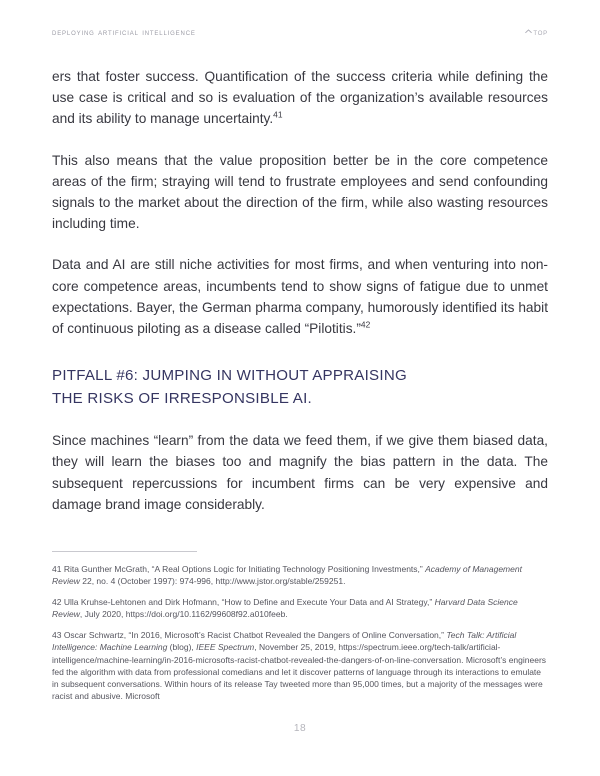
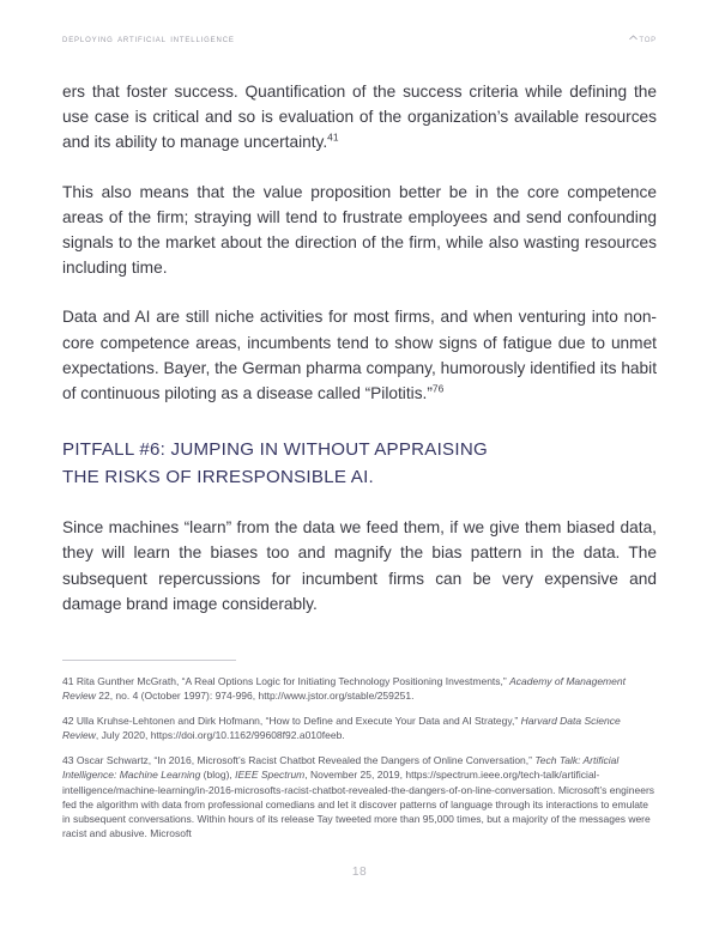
  deploying artificial intelligence
  top
  ers that foster success. Quantification of the success criteria while defining the use case is critical and so is evaluation of the organization’s available resources and its ability to manage uncertainty.41
  This also means that the value proposition better be in the core competence areas of the firm; straying will tend to frustrate employees and send confounding signals to the market about the direction of the firm, while also wasting resources including time.
- Data and AI are still niche activities for most firms, and when venturing into non-core competence areas, incumbents tend to show signs of fatigue due to unmet expectations. Bayer, the German pharma company, humorously identified its habit of continuous piloting as a disease called “Pilotitis.”42
+ Data and AI are still niche activities for most firms, and when venturing into non-core competence areas, incumbents tend to show signs of fatigue due to unmet expectations. Bayer, the German pharma company, humorously identified its habit of continuous piloting as a disease called “Pilotitis.”76
  PITFALL #6: JUMPING IN WITHOUT APPRAISING
  THE RISKS OF IRRESPONSIBLE AI.
  Since machines “learn” from the data we feed them, if we give them biased data, they will learn the biases too and magnify the bias pattern in the data. The subsequent repercussions for incumbent firms can be very expensive and damage brand image considerably.
  41 Rita Gunther McGrath, “A Real Options Logic for Initiating Technology Positioning Investments,” Academy of Management Review 22, no. 4 (October 1997): 974-996, http://www.jstor.org/stable/259251.
  42 Ulla Kruhse-Lehtonen and Dirk Hofmann, “How to Define and Execute Your Data and AI Strategy,” Harvard Data Science Review, July 2020, https://doi.org/10.1162/99608f92.a010feeb.
  43 Oscar Schwartz, “In 2016, Microsoft’s Racist Chatbot Revealed the Dangers of Online Conversation,” Tech Talk: Artificial Intelligence: Machine Learning (blog), IEEE Spectrum, November 25, 2019, https://spectrum.ieee.org/tech-talk/artificial-intelligence/machine-learning/in-2016-microsofts-racist-chatbot-revealed-the-dangers-of-on-line-conversation. Microsoft’s engineers fed the algorithm with data from professional comedians and let it discover patterns of language through its interactions to emulate in subsequent conversations. Within hours of its release Tay tweeted more than 95,000 times, but a majority of the messages were racist and abusive. Microsoft
  18
